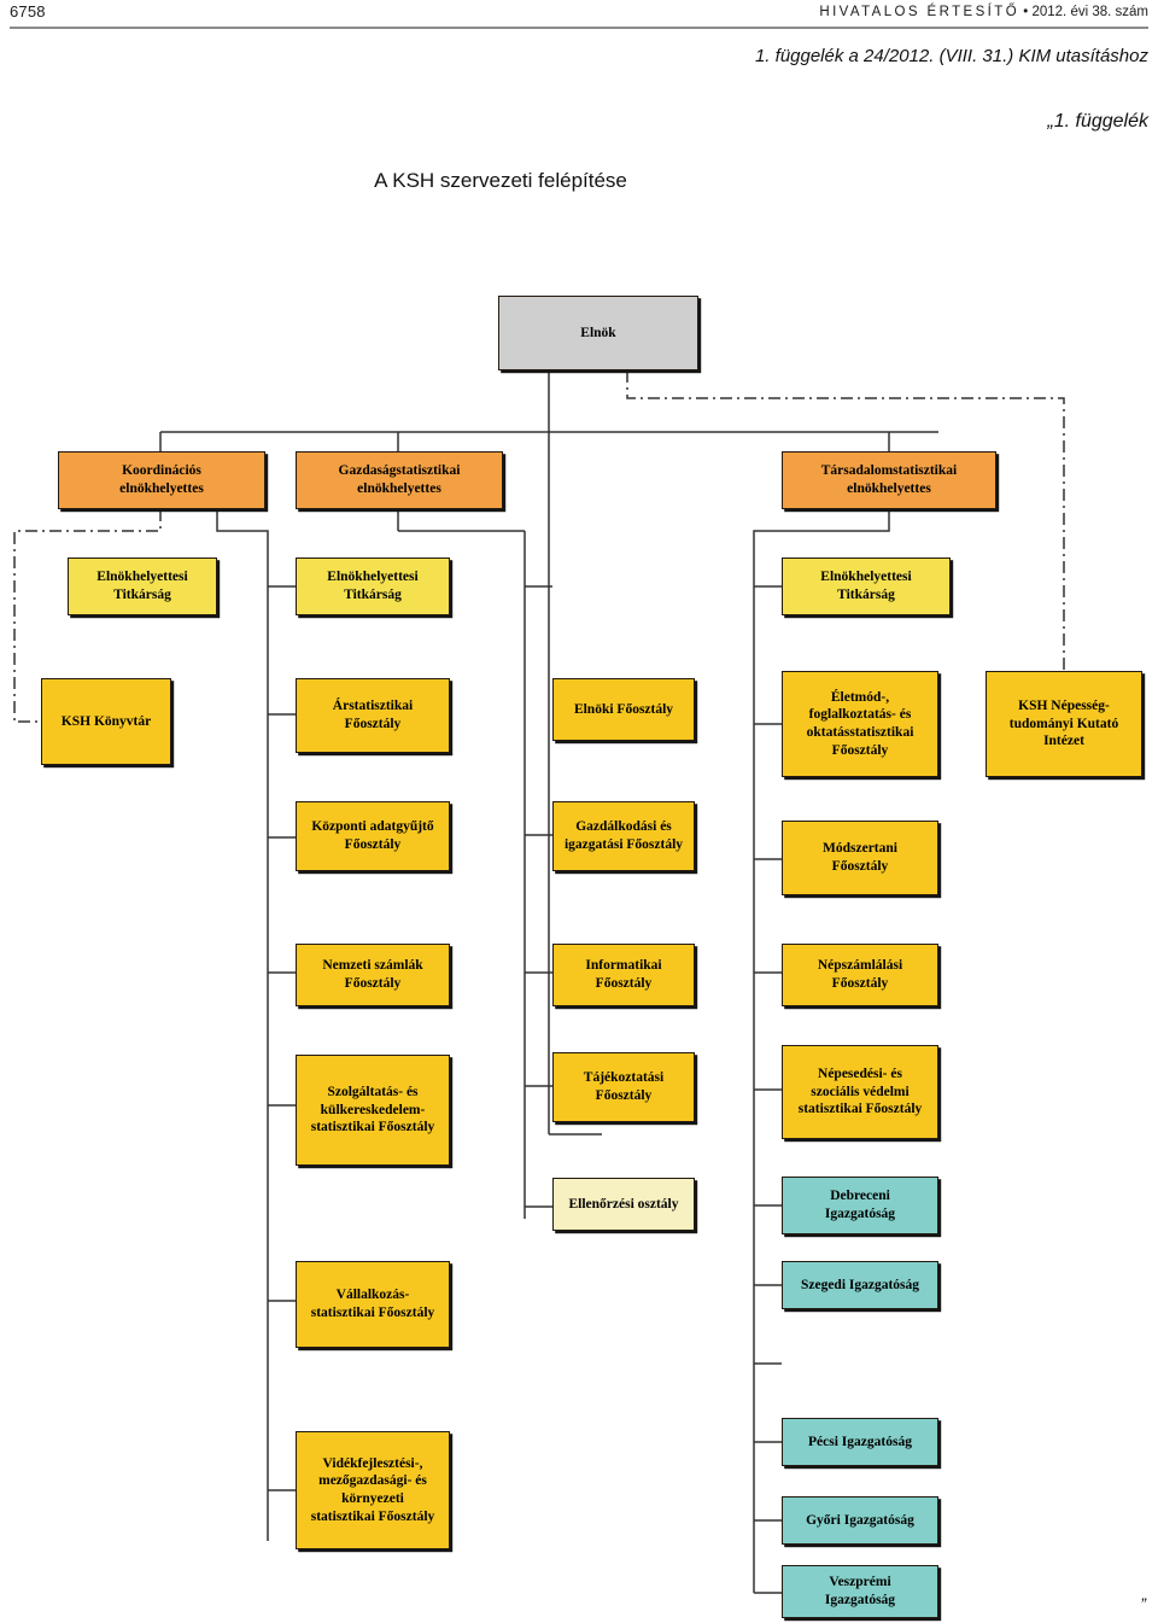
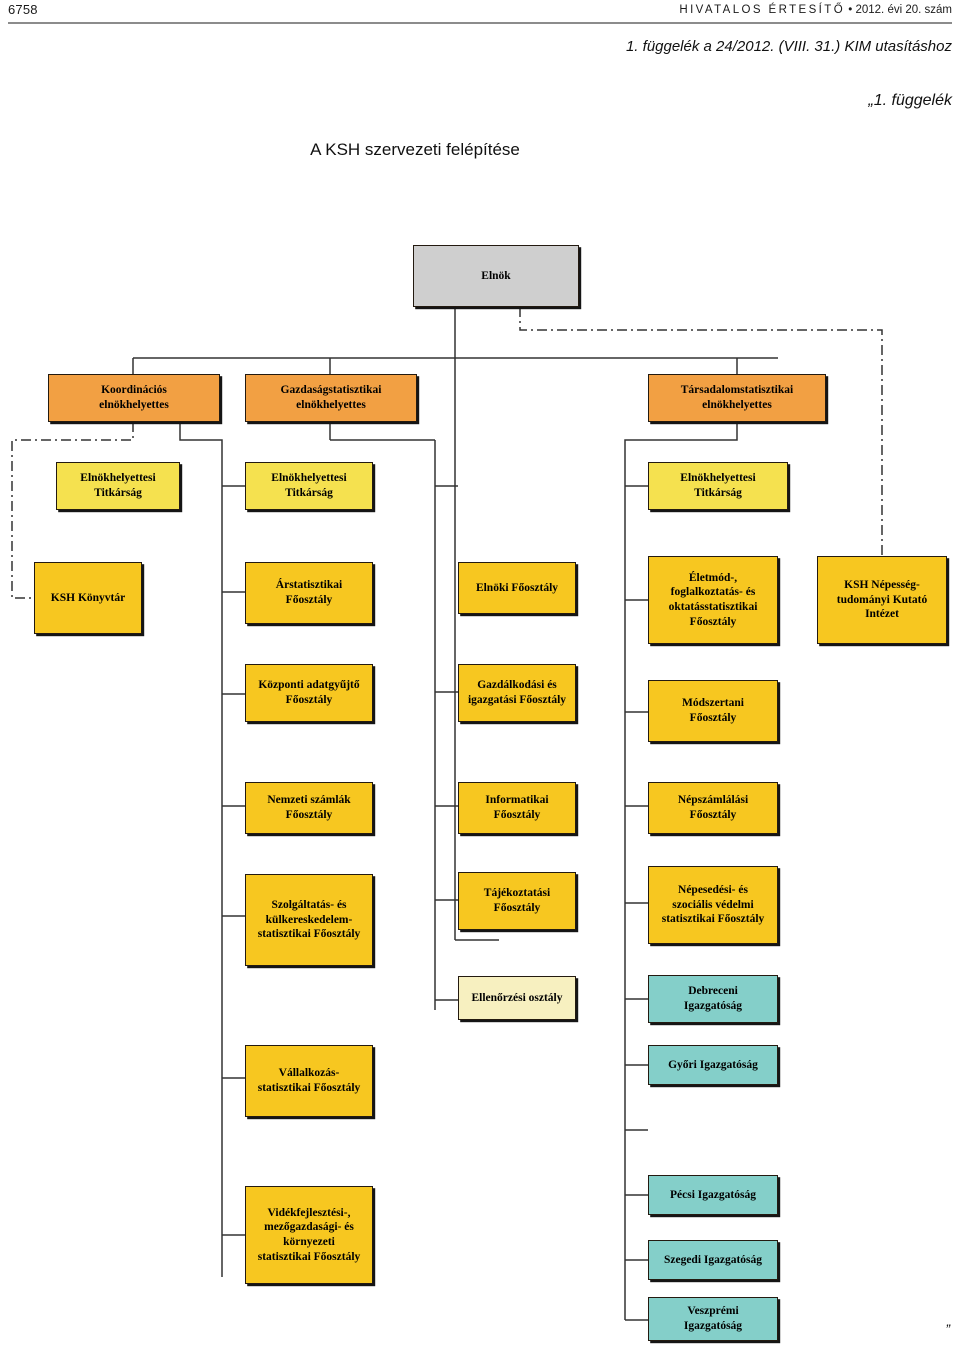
  6758
- HIVATALOS ÉRTESÍTŐ • 2012. évi 38. szám
+ HIVATALOS ÉRTESÍTŐ • 2012. évi 20. szám
  1. függelék a 24/2012. (VIII. 31.) KIM utasításhoz
  „1. függelék
  A KSH szervezeti felépítése
  Elnök
  Koordinációs
  elnökhelyettes
  Gazdaságstatisztikai
  elnökhelyettes
  Társadalomstatisztikai
  elnökhelyettes
  Elnökhelyettesi
  Titkárság
  Elnökhelyettesi
  Titkárság
  Elnökhelyettesi
  Titkárság
  KSH Könyvtár
  Árstatisztikai
  Főosztály
  Elnöki Főosztály
  Életmód-,
  foglalkoztatás- és
  oktatásstatisztikai
  Főosztály
  KSH Népesség-
  tudományi Kutató
  Intézet
  Központi adatgyűjtő
  Főosztály
  Gazdálkodási és
  igazgatási Főosztály
  Módszertani
  Főosztály
  Nemzeti számlák
  Főosztály
  Informatikai
  Főosztály
  Népszámlálási
  Főosztály
  Szolgáltatás- és
  külkereskedelem-
  statisztikai Főosztály
  Tájékoztatási
  Főosztály
  Népesedési- és
  szociális védelmi
  statisztikai Főosztály
  Ellenőrzési osztály
  Debreceni
  Igazgatóság
  Vállalkozás-
  statisztikai Főosztály
- Szegedi Igazgatóság
+ Győri Igazgatóság
  Vidékfejlesztési-,
  mezőgazdasági- és
  környezeti
  statisztikai Főosztály
  Pécsi Igazgatóság
- Győri Igazgatóság
+ Szegedi Igazgatóság
  Veszprémi
  Igazgatóság
  ”
